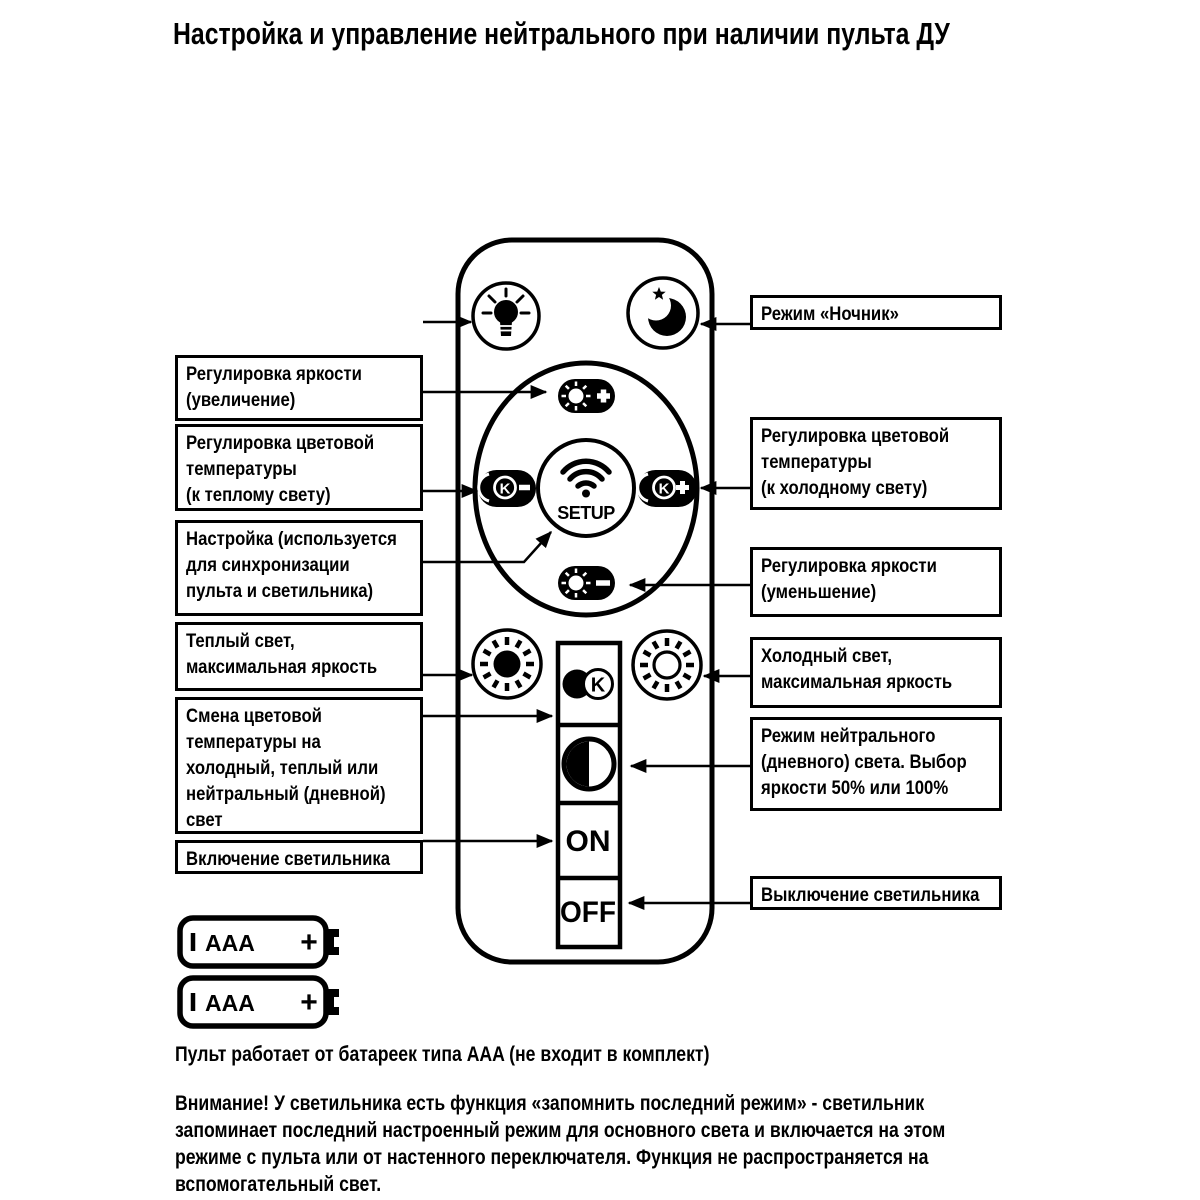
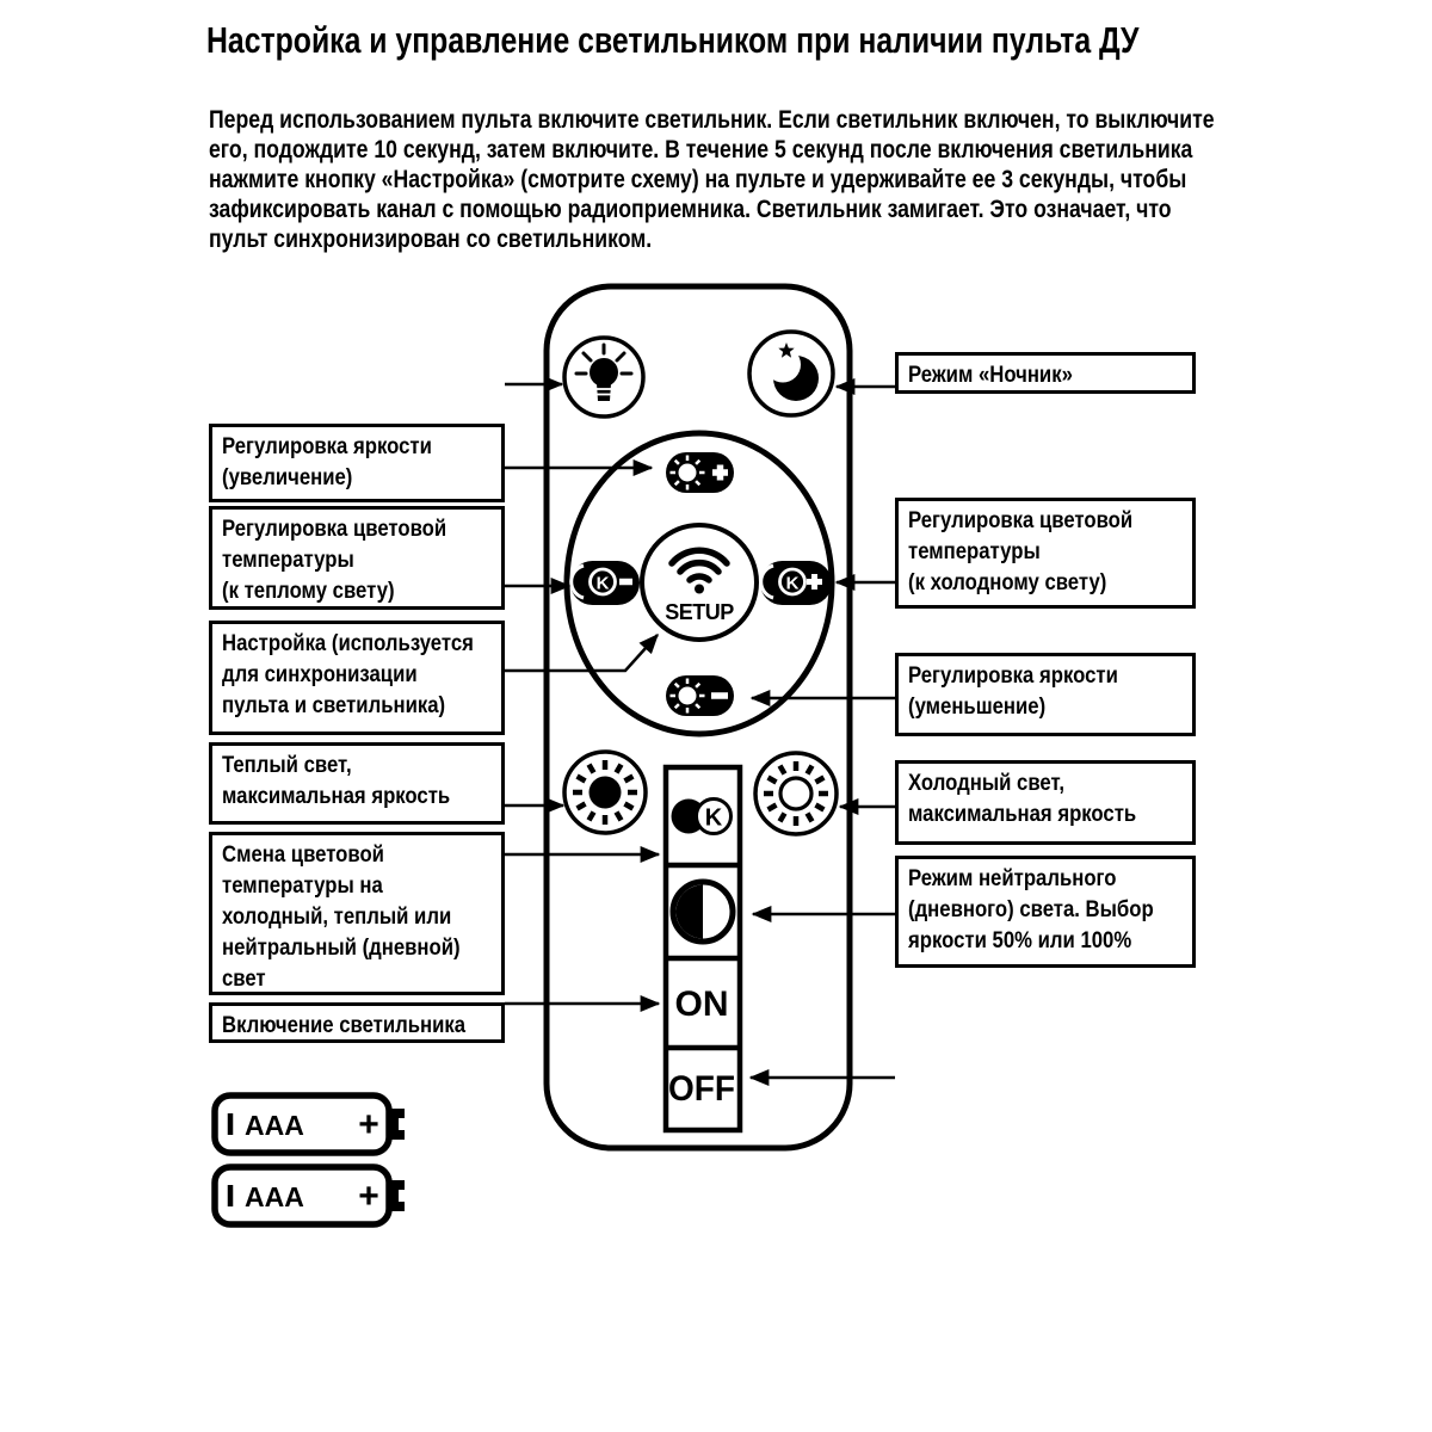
- Настройка и управление нейтрального при наличии пульта ДУ
+ Настройка и управление светильником при наличии пульта ДУ
+ Перед использованием пульта включите светильник. Если светильник включен, то выключите
+ его, подождите 10 секунд, затем включите. В течение 5 секунд после включения светильника
+ нажмите кнопку «Настройка» (смотрите схему) на пульте и удерживайте ее 3 секунды, чтобы
+ зафиксировать канал с помощью радиоприемника. Светильник замигает. Это означает, что
+ пульт синхронизирован со светильником.
  Регулировка яркости
  (увеличение)
  Регулировка цветовой
  температуры
  (к теплому свету)
  Настройка (используется
  для синхронизации
  пульта и светильника)
  Теплый свет,
  максимальная яркость
  Смена цветовой
  температуры на
  холодный, теплый или
  нейтральный (дневной)
  свет
  Включение светильника
  Режим «Ночник»
  Регулировка цветовой
  температуры
  (к холодному свету)
  Регулировка яркости
  (уменьшение)
  Холодный свет,
  максимальная яркость
  Режим нейтрального
  (дневного) света. Выбор
  яркости 50% или 100%
- Выключение светильника
- Пульт работает от батареек типа AAA (не входит в комплект)
- Внимание! У светильника есть функция «запомнить последний режим» - светильник
- запоминает последний настроенный режим для основного света и включается на этом
- режиме с пульта или от настенного переключателя. Функция не распространяется на
- вспомогательный свет.
  SETUP
  K
  K
  K
  ON
  OFF
  AAA
  +
  AAA
  +
